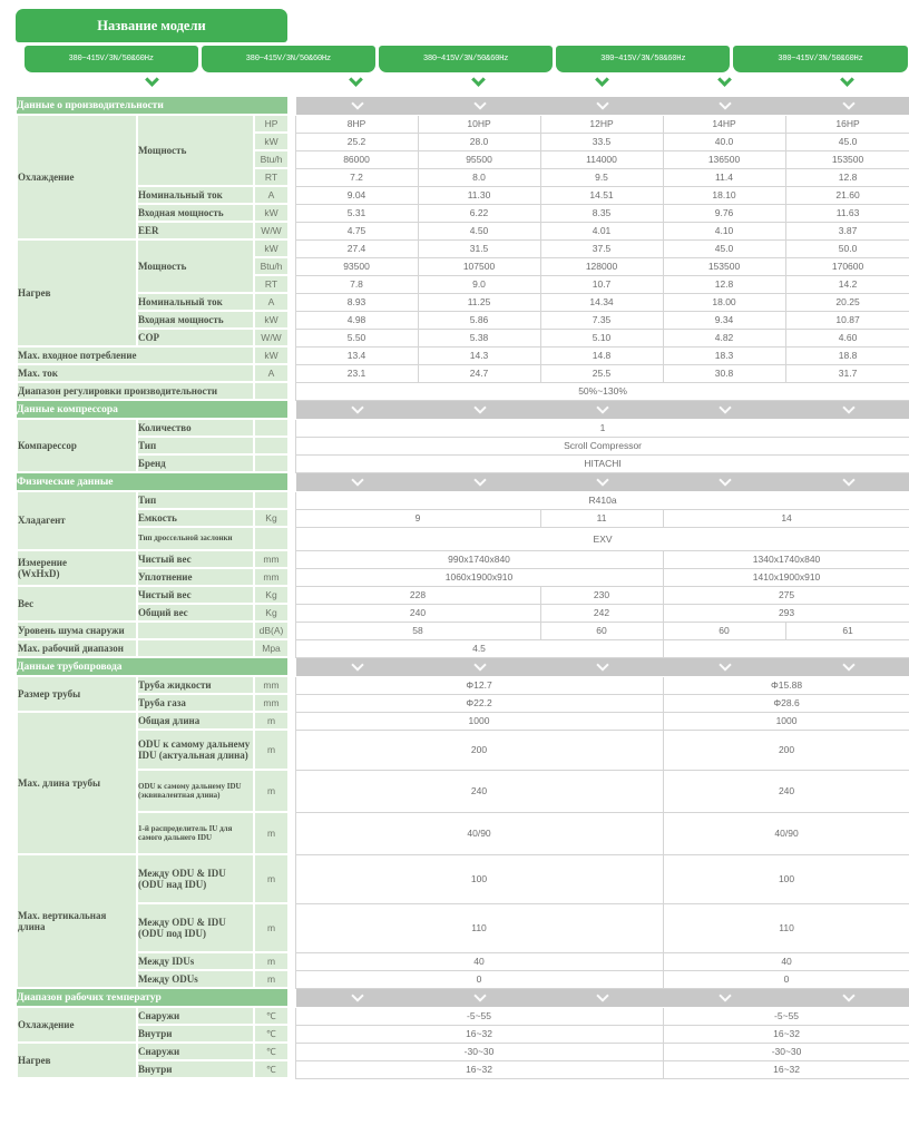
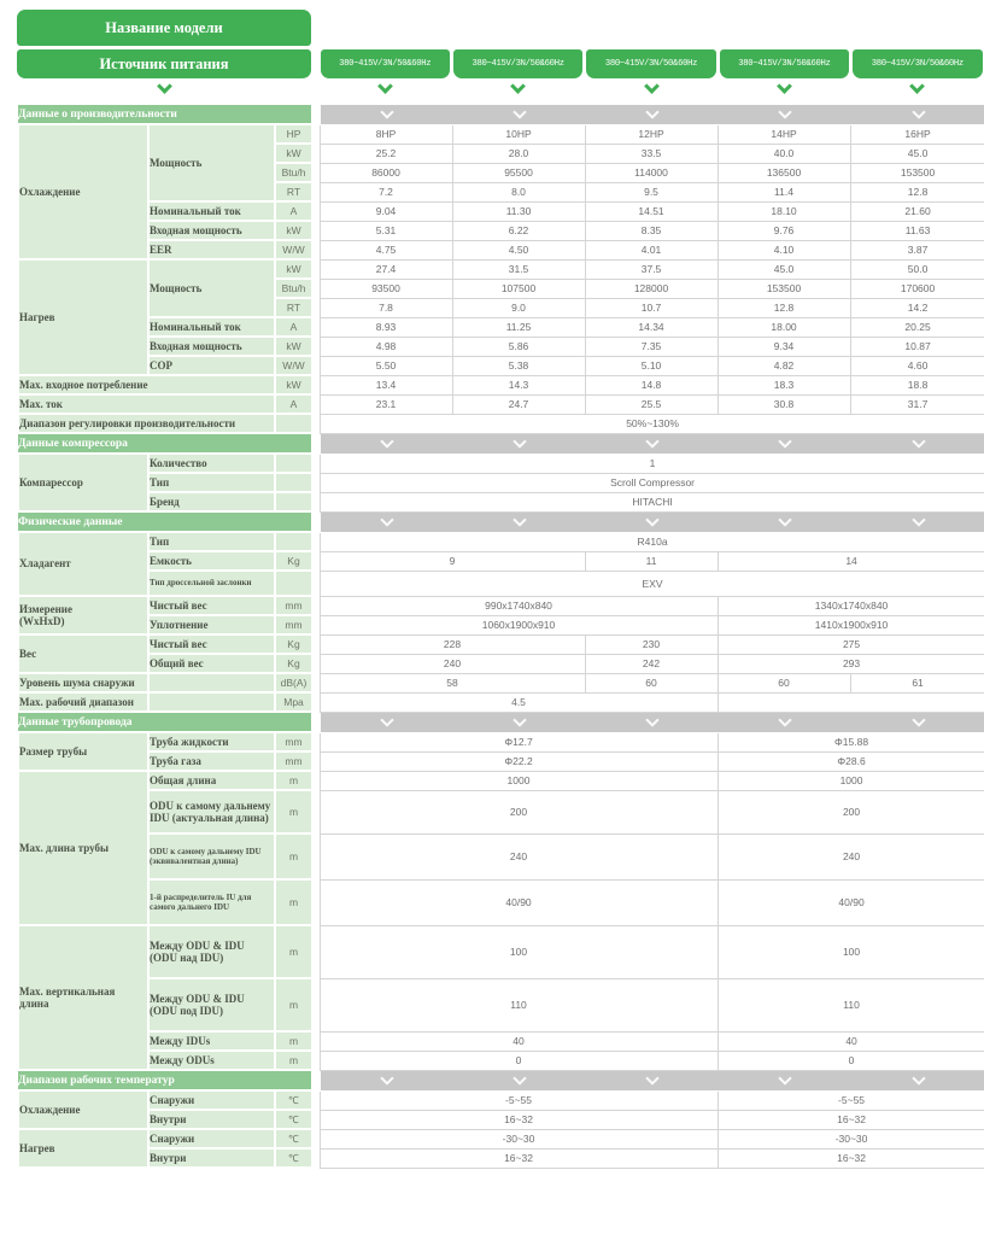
  Название модели
+ Источник питания
  380~415V/3N/50&60Hz
  380~415V/3N/50&60Hz
  380~415V/3N/50&60Hz
  380~415V/3N/50&60Hz
  380~415V/3N/50&60Hz
  Данные о производительности
  Охлаждение	Мощность	HP		8HP	10HP	12HP	14HP	16HP
  kW		25.2	28.0	33.5	40.0	45.0
  Btu/h		86000	95500	114000	136500	153500
  RT		7.2	8.0	9.5	11.4	12.8
  Номинальный ток	A		9.04	11.30	14.51	18.10	21.60
  Входная мощность	kW		5.31	6.22	8.35	9.76	11.63
  EER	W/W		4.75	4.50	4.01	4.10	3.87
  Нагрев	Мощность	kW		27.4	31.5	37.5	45.0	50.0
  Btu/h		93500	107500	128000	153500	170600
  RT		7.8	9.0	10.7	12.8	14.2
  Номинальный ток	A		8.93	11.25	14.34	18.00	20.25
  Входная мощность	kW		4.98	5.86	7.35	9.34	10.87
  COP	W/W		5.50	5.38	5.10	4.82	4.60
  Max. входное потребление	kW		13.4	14.3	14.8	18.3	18.8
  Max. ток	A		23.1	24.7	25.5	30.8	31.7
  Диапазон регулировки производительности			50%~130%
  Данные компрессора
  Компарессор	Количество			1
  Тип			Scroll Compressor
  Бренд			HITACHI
  Физические данные
  Хладагент	Тип			R410a
  Емкость	Kg		9	11	14
  Тип дроссельной заслонки			EXV
  Измерение (WxHxD)	Чистый вес	mm		990x1740x840	1340x1740x840
  Уплотнение	mm		1060x1900x910	1410x1900x910
  Вес	Чистый вес	Kg		228	230	275
  Общий вес	Kg		240	242	293
  Уровень шума снаружи		dB(A)		58	60	60	61
  Max. рабочий диапазон		Mpa		4.5
  Данные трубопровода
  Размер трубы	Труба жидкости	mm		Φ12.7	Φ15.88
  Труба газа	mm		Φ22.2	Φ28.6
  Max. длина трубы	Общая длина	m		1000	1000
  ODU к самому дальнему IDU (актуальная длина)	m		200	200
  ODU к самому дальнему IDU (эквивалентная длина)	m		240	240
  1-й распределитель IU для самого дальнего IDU	m		40/90	40/90
  Max. вертикальная длина	Между ODU & IDU (ODU над IDU)	m		100	100
  Между ODU & IDU (ODU под IDU)	m		110	110
  Между IDUs	m		40	40
  Между ODUs	m		0	0
  Диапазон рабочих температур
  Охлаждение	Снаружи	℃		-5~55	-5~55
  Внутри	℃		16~32	16~32
  Нагрев	Снаружи	℃		-30~30	-30~30
  Внутри	℃		16~32	16~32
